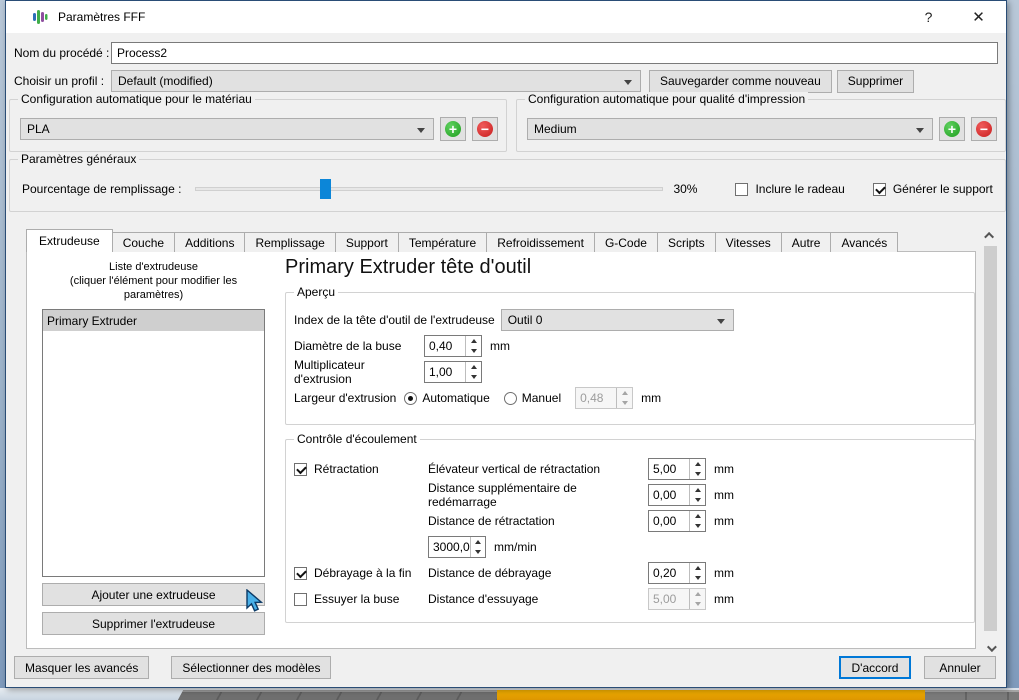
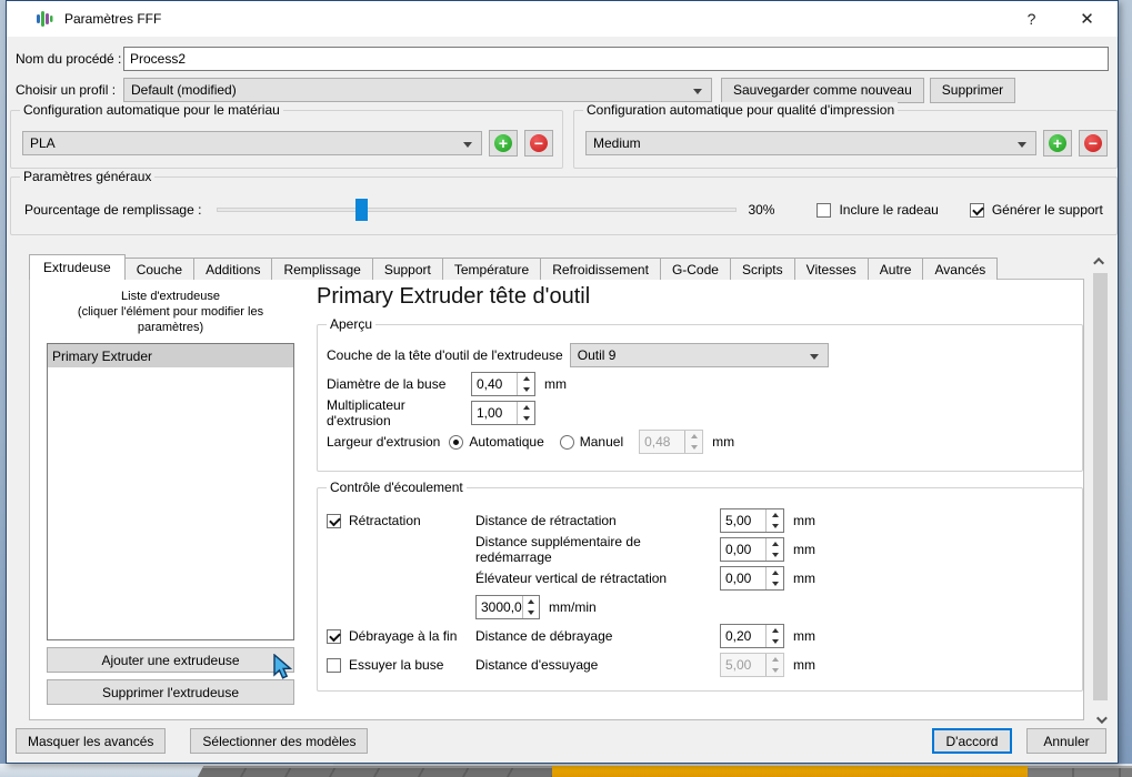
  Paramètres FFF
  ?
  ✕
  Nom du procédé :
  Process2
  Choisir un profil :
  Default (modified)
  Sauvegarder comme nouveau
  Supprimer
  Configuration automatique pour le matériau
  PLA
  +
  −
  Configuration automatique pour qualité d'impression
  Medium
  +
  −
  Paramètres généraux
  Pourcentage de remplissage :
  30%
  Inclure le radeau
  Générer le support
  Extrudeuse
  Couche
  Additions
  Remplissage
  Support
  Température
  Refroidissement
  G-Code
  Scripts
  Vitesses
  Autre
  Avancés
  Liste d'extrudeuse
  (cliquer l'élément pour modifier les paramètres)
  Primary Extruder
  Ajouter une extrudeuse Supprimer l'extrudeuse
  Primary Extruder tête d'outil
  Aperçu
- Index de la tête d'outil de l'extrudeuse
+ Couche de la tête d'outil de l'extrudeuse
- Outil 0
+ Outil 9
  Diamètre de la buse
  0,40
  mm
  Multiplicateur d'extrusion
  1,00
  Largeur d'extrusion
  Automatique
  Manuel
  0,48
  mm
  Contrôle d'écoulement
  Rétractation
- Élévateur vertical de rétractation
+ Distance de rétractation
  5,00
  mm
  Distance supplémentaire de redémarrage
  0,00
  mm
- Distance de rétractation
+ Élévateur vertical de rétractation
  0,00
  mm
  3000,0
  mm/min
  Débrayage à la fin
  Distance de débrayage
  0,20
  mm
  Essuyer la buse
  Distance d'essuyage
  5,00
  mm
  Masquer les avancés
  Sélectionner des modèles
  D'accord
  Annuler
